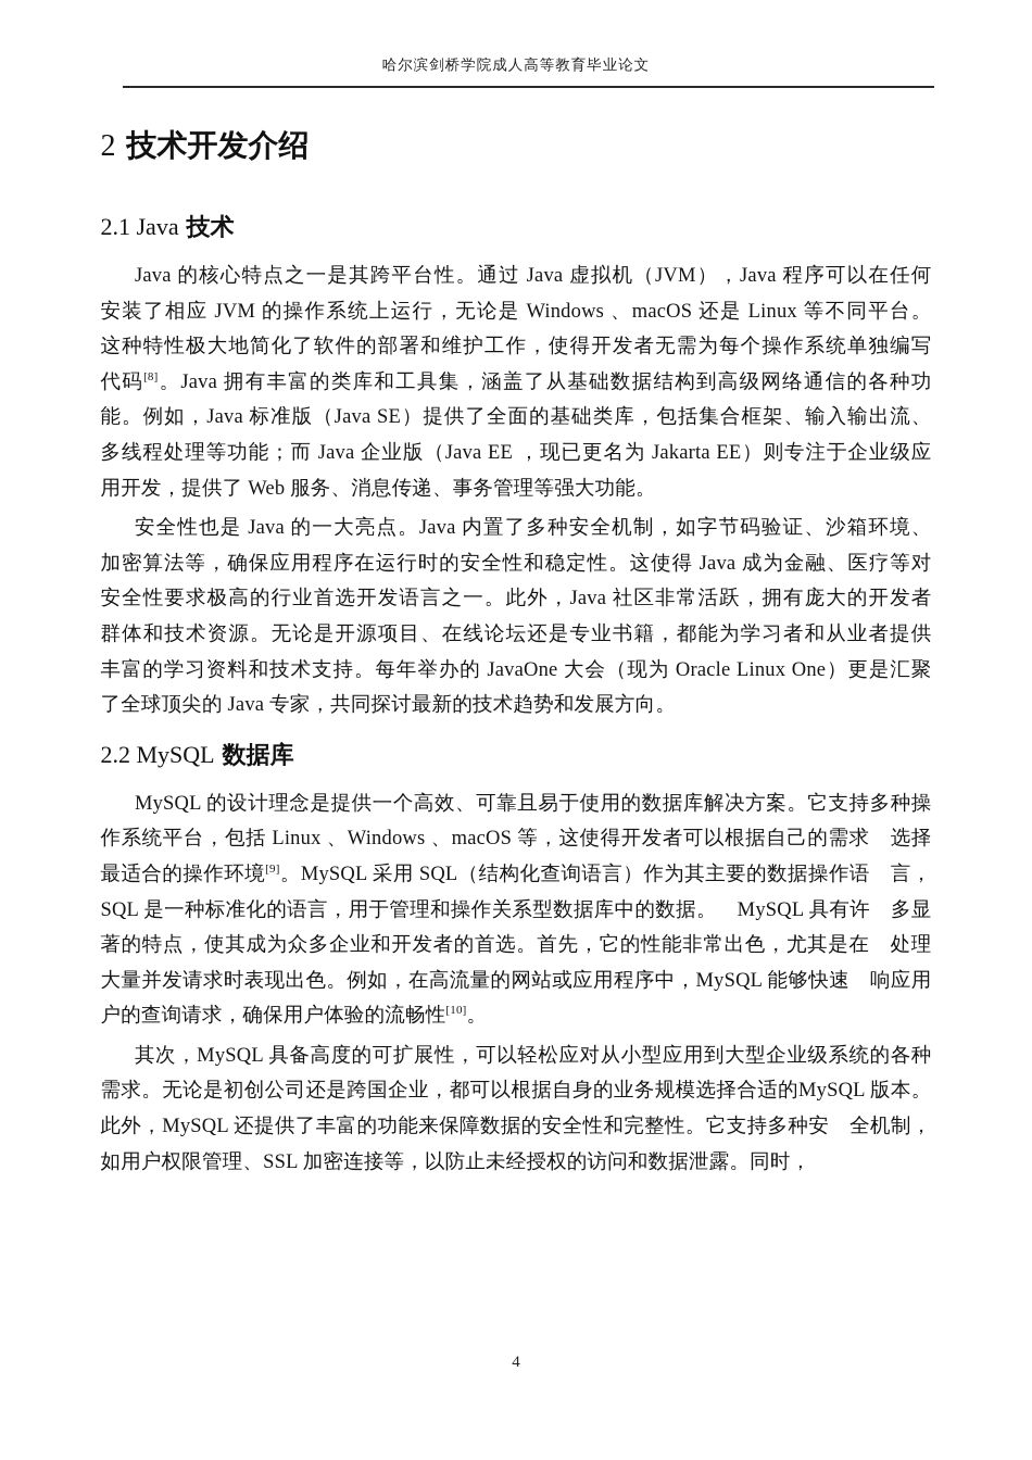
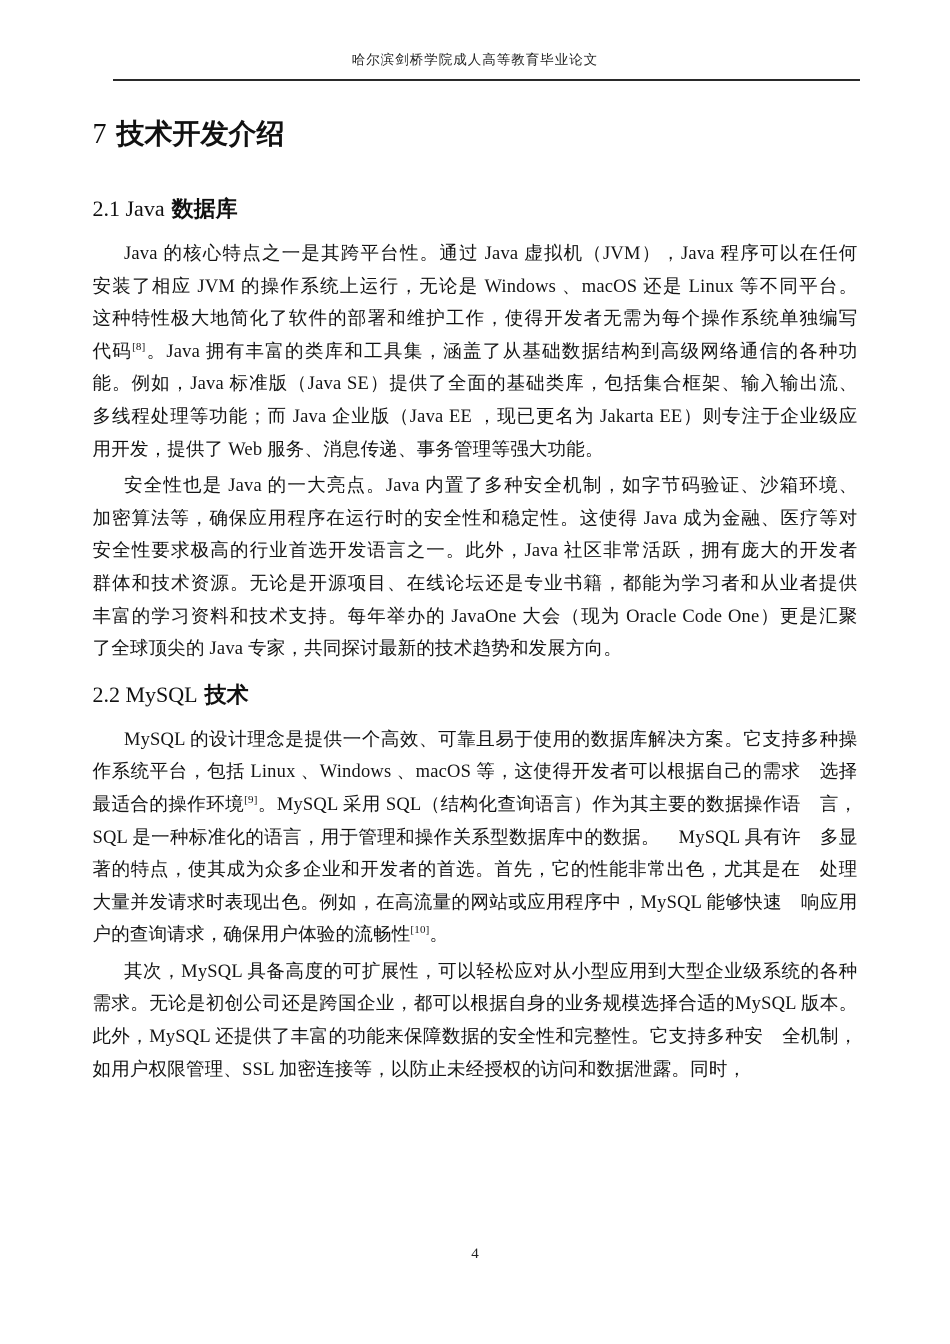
  哈尔滨剑桥学院成人高等教育毕业论文
- 2 技术开发介绍
+ 7 技术开发介绍
- 2.1 Java 技术
+ 2.1 Java 数据库
  Java 的核心特点之一是其跨平台性。通过 Java 虚拟机（JVM），Java 程序可以在任何 安装了相应 JVM 的操作系统上运行，无论是 Windows 、macOS 还是 Linux 等不同平台。 这种特性极大地简化了软件的部署和维护工作，使得开发者无需为每个操作系统单独编写 代码[8]。Java 拥有丰富的类库和工具集，涵盖了从基础数据结构到高级网络通信的各种功 能。例如，Java 标准版（Java SE）提供了全面的基础类库，包括集合框架、输入输出流、 多线程处理等功能；而 Java 企业版（Java EE ，现已更名为 Jakarta EE）则专注于企业级应 用开发，提供了 Web 服务、消息传递、事务管理等强大功能。
- 安全性也是 Java 的一大亮点。Java 内置了多种安全机制，如字节码验证、沙箱环境、 加密算法等，确保应用程序在运行时的安全性和稳定性。这使得 Java 成为金融、医疗等对 安全性要求极高的行业首选开发语言之一。此外，Java 社区非常活跃，拥有庞大的开发者 群体和技术资源。无论是开源项目、在线论坛还是专业书籍，都能为学习者和从业者提供 丰富的学习资料和技术支持。每年举办的 JavaOne 大会（现为 Oracle Linux One）更是汇聚 了全球顶尖的 Java 专家，共同探讨最新的技术趋势和发展方向。
+ 安全性也是 Java 的一大亮点。Java 内置了多种安全机制，如字节码验证、沙箱环境、 加密算法等，确保应用程序在运行时的安全性和稳定性。这使得 Java 成为金融、医疗等对 安全性要求极高的行业首选开发语言之一。此外，Java 社区非常活跃，拥有庞大的开发者 群体和技术资源。无论是开源项目、在线论坛还是专业书籍，都能为学习者和从业者提供 丰富的学习资料和技术支持。每年举办的 JavaOne 大会（现为 Oracle Code One）更是汇聚 了全球顶尖的 Java 专家，共同探讨最新的技术趋势和发展方向。
- 2.2 MySQL 数据库
+ 2.2 MySQL 技术
  MySQL 的设计理念是提供一个高效、可靠且易于使用的数据库解决方案。它支持多种操作系统平台，包括 Linux 、Windows 、macOS 等，这使得开发者可以根据自己的需求 选择最适合的操作环境[9]。MySQL 采用 SQL（结构化查询语言）作为其主要的数据操作语 言，SQL 是一种标准化的语言，用于管理和操作关系型数据库中的数据。 MySQL 具有许 多显著的特点，使其成为众多企业和开发者的首选。首先，它的性能非常出色，尤其是在 处理大量并发请求时表现出色。例如，在高流量的网站或应用程序中，MySQL 能够快速 响应用户的查询请求，确保用户体验的流畅性[10]。
  其次，MySQL 具备高度的可扩展性，可以轻松应对从小型应用到大型企业级系统的各种需求。无论是初创公司还是跨国企业，都可以根据自身的业务规模选择合适的MySQL 版本。 此外，MySQL 还提供了丰富的功能来保障数据的安全性和完整性。它支持多种安 全机制，如用户权限管理、SSL 加密连接等，以防止未经授权的访问和数据泄露。同时，
  4
